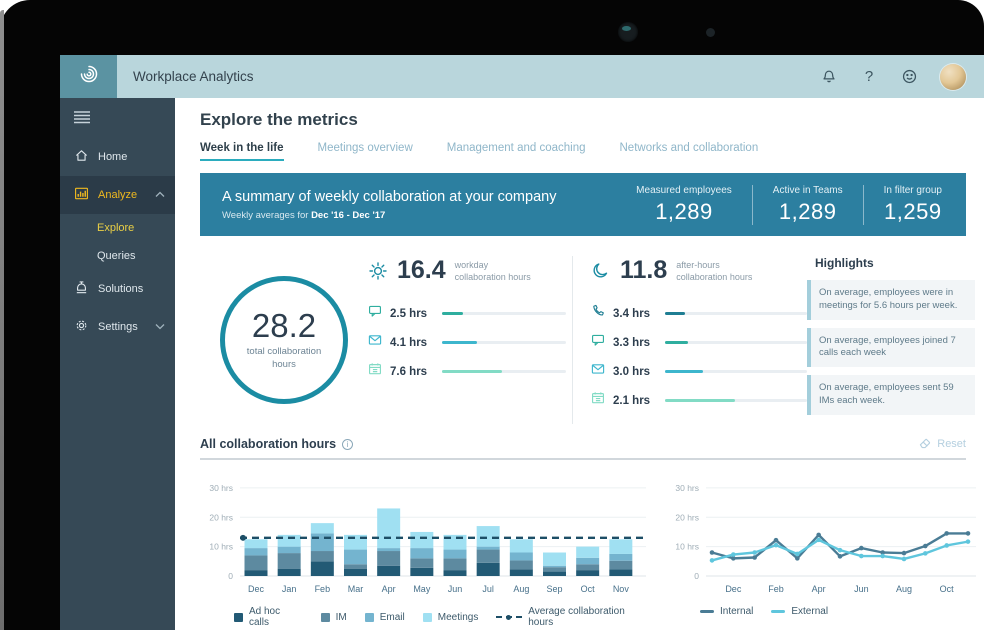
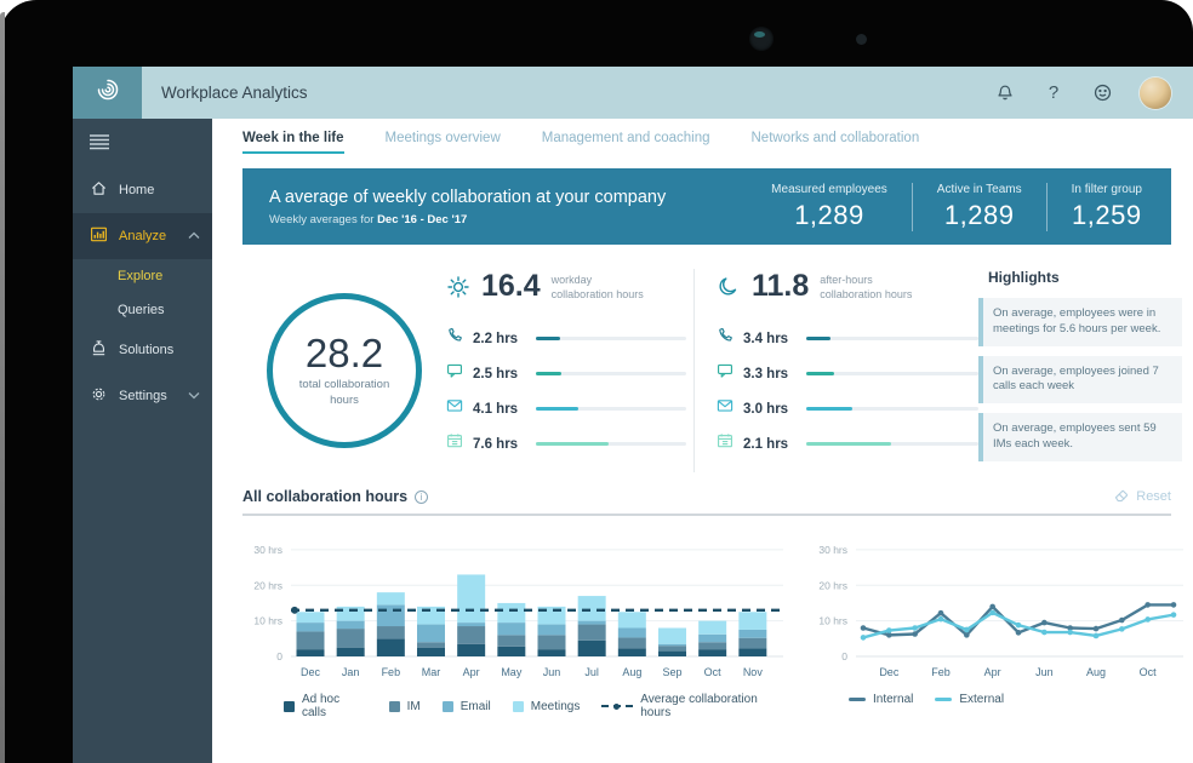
  Workplace Analytics
  ?
  Home
  Analyze
  Explore
  Queries
  Solutions
  Settings
- Explore the metrics
  Week in the life
  Meetings overview
  Management and coaching
  Networks and collaboration
- A summary of weekly collaboration at your company
+ A average of weekly collaboration at your company
  Weekly averages for Dec '16 - Dec '17
  Measured employees
  1,289
  Active in Teams
  1,289
  In filter group
  1,259
  28.2
  total collaboration hours
  16.4
  workday collaboration hours
+ 2.2 hrs
  2.5 hrs
  4.1 hrs
  7.6 hrs
  11.8
  after-hours collaboration hours
  3.4 hrs
  3.3 hrs
  3.0 hrs
  2.1 hrs
  Highlights
  On average, employees were in meetings for 5.6 hours per week.
  On average, employees joined 7 calls each week
  On average, employees sent 59 IMs each week.
  All collaboration hours
  i
  Reset
  0
  10 hrs
  20 hrs
  30 hrs
  Dec
  Jan
  Feb
  Mar
  Apr
  May
  Jun
  Jul
  Aug
  Sep
  Oct
  Nov
  Ad hoc calls
  IM
  Email
  Meetings
  Average collaboration hours
  0
  10 hrs
  20 hrs
  30 hrs
  Dec
  Feb
  Apr
  Jun
  Aug
  Oct
  Internal
  External
